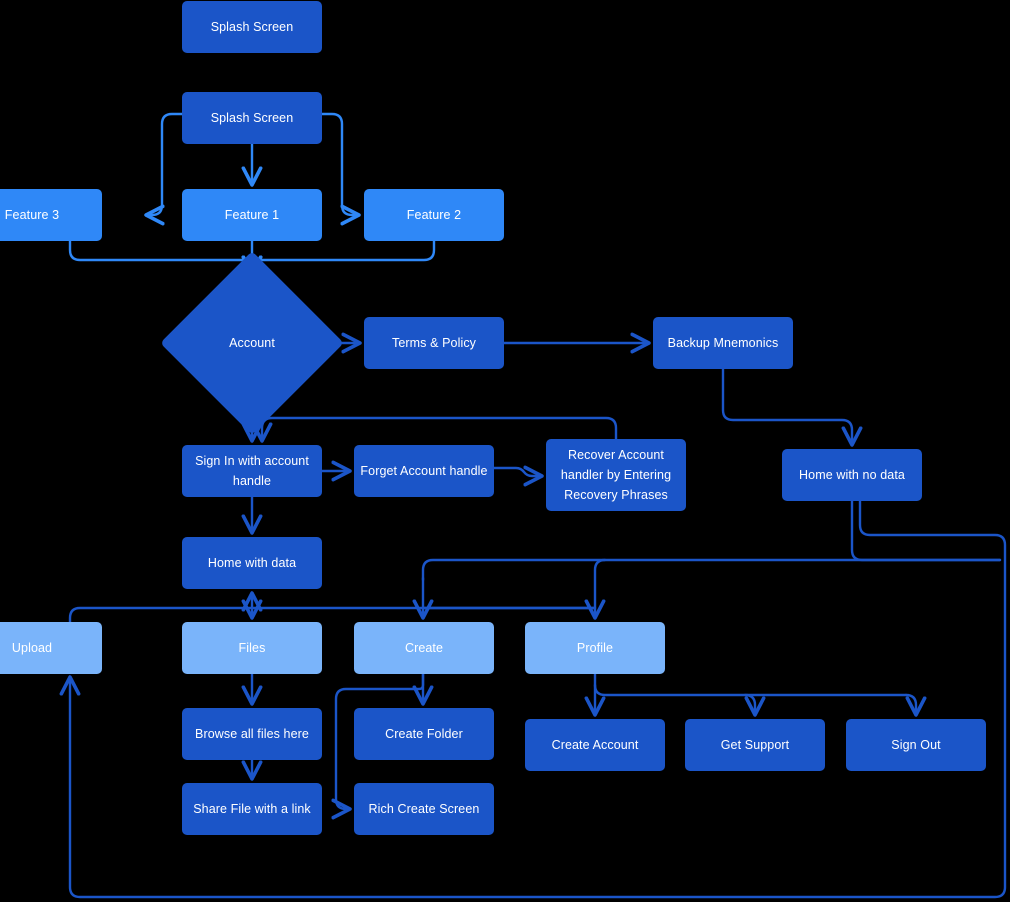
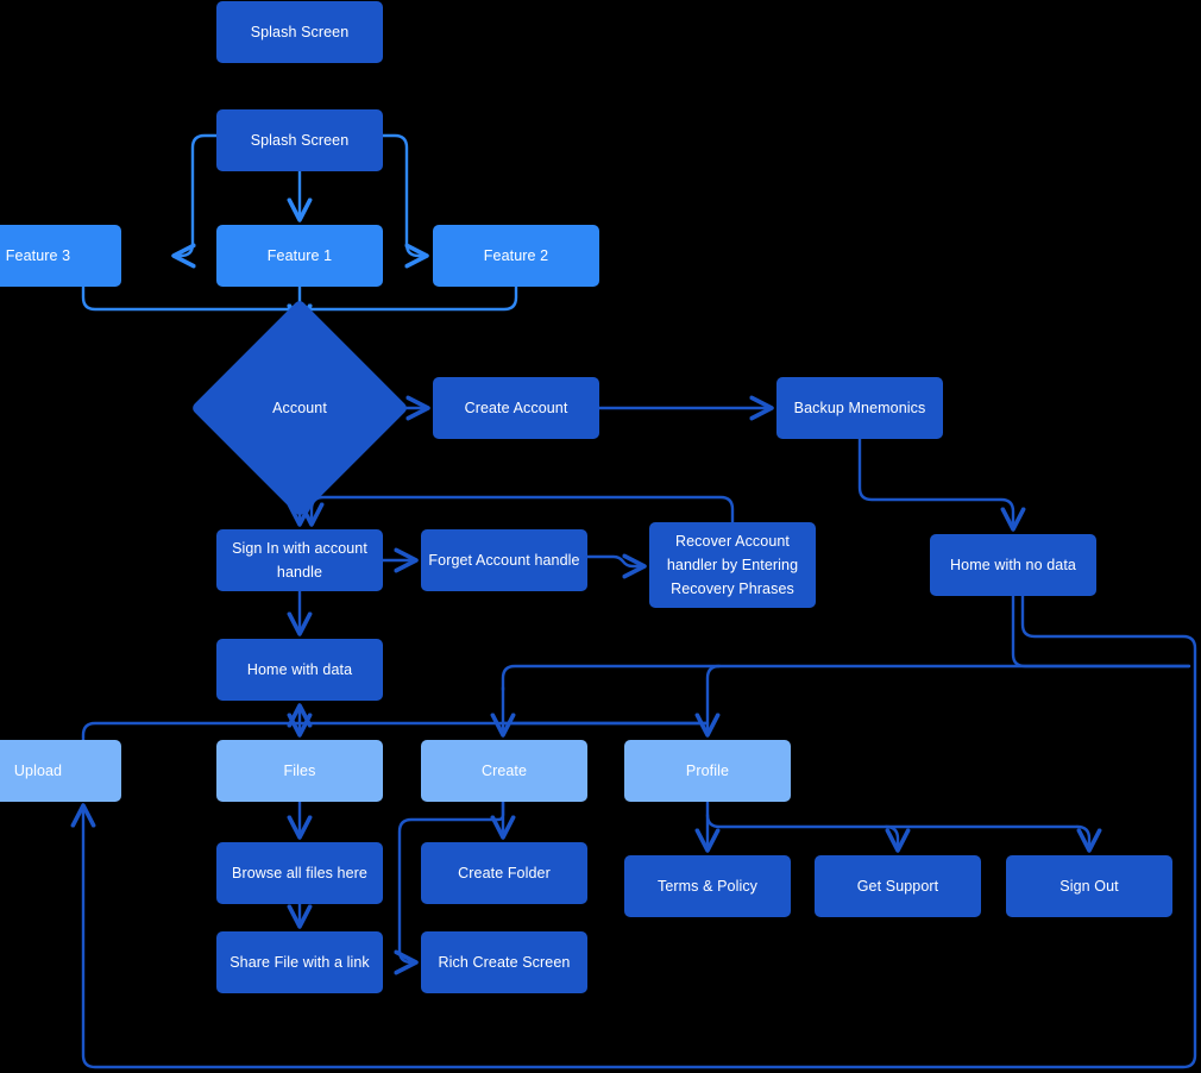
  Splash Screen
  Splash Screen
  Feature 3
  Feature 1
  Feature 2
  Account
- Terms & Policy
+ Create Account
  Backup Mnemonics
  Sign In with account handle
  Forget Account handle
  Recover Account handler by Entering Recovery Phrases
  Home with no data
  Home with data
  Upload
  Files
  Create
  Profile
  Browse all files here
  Create Folder
- Create Account
+ Terms & Policy
  Get Support
  Sign Out
  Share File with a link
  Rich Create Screen
